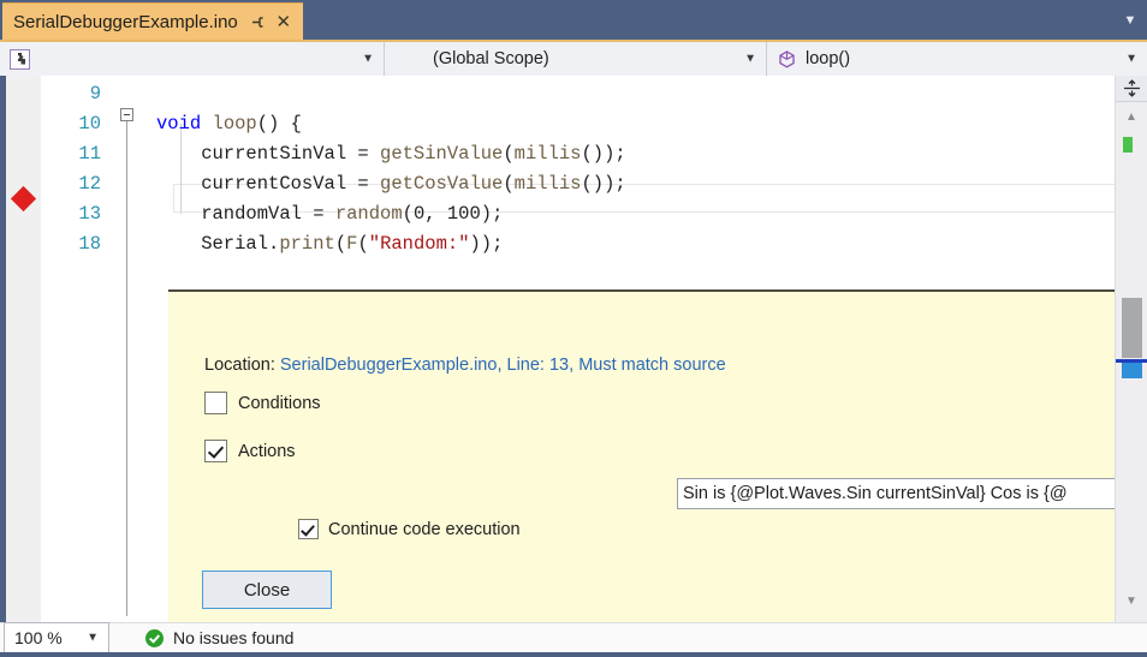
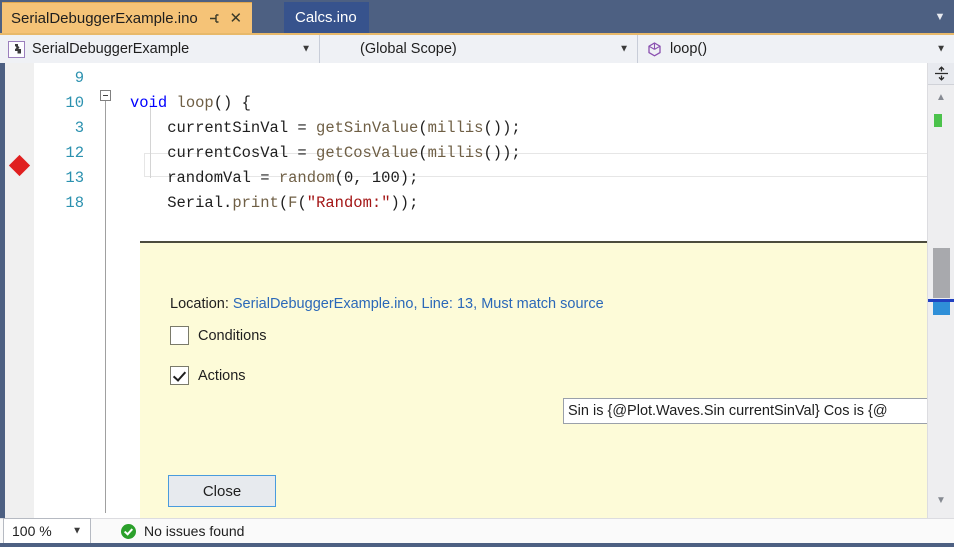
  SerialDebuggerExample.ino
  ✕
+ Calcs.ino
  ▼
+ SerialDebuggerExample
  ▼
  (Global Scope)
  ▼
  loop()
  ▼
  9
  10
  void loop() {
- 11
+ 3
  currentSinVal = getSinValue(millis());
  12
  currentCosVal = getCosValue(millis());
  13
  randomVal = random(0, 100);
  18
  Serial.print(F("Random:"));
  Location: SerialDebuggerExample.ino, Line: 13, Must match source
  Conditions
  Actions
  Sin is {@Plot.Waves.Sin currentSinVal} Cos is {@
- Continue code execution
  Close
  ▲
  ▼
  100 %
  ▼
  No issues found
